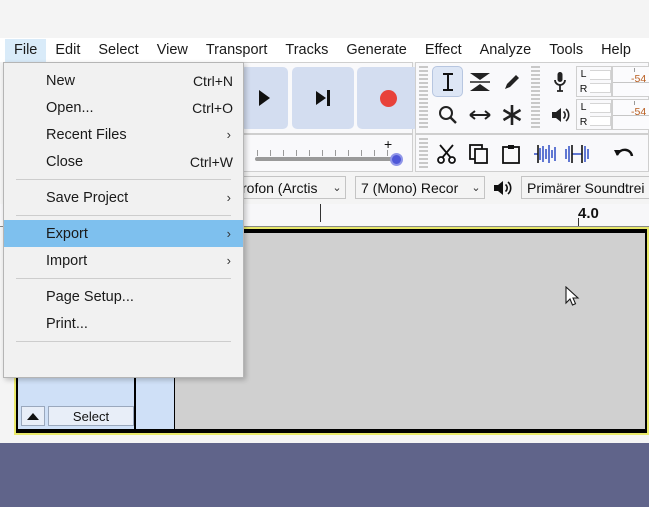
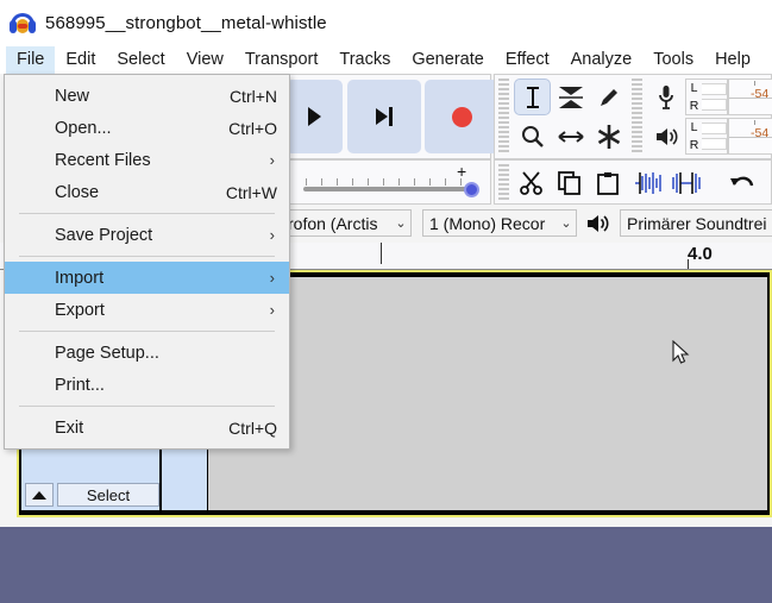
+ 568995__strongbot__metal-whistle
  File
  Edit
  Select
  View
  Transport
  Tracks
  Generate
  Effect
  Analyze
  Tools
  Help
  L
  R
  L
  R
  -54
  -54
  +
  rofon (Arctis
  ⌄
- 7 (Mono) Recor
+ 1 (Mono) Recor
  ⌄
  Primärer Soundtrei
  4.0
  Select
  New
  Ctrl+N
  Open...
  Ctrl+O
  Recent Files
  ›
  Close
  Ctrl+W
  Save Project
  ›
- Export
+ Import
  ›
- Import
+ Export
  ›
  Page Setup...
  Print...
+ Exit
+ Ctrl+Q
